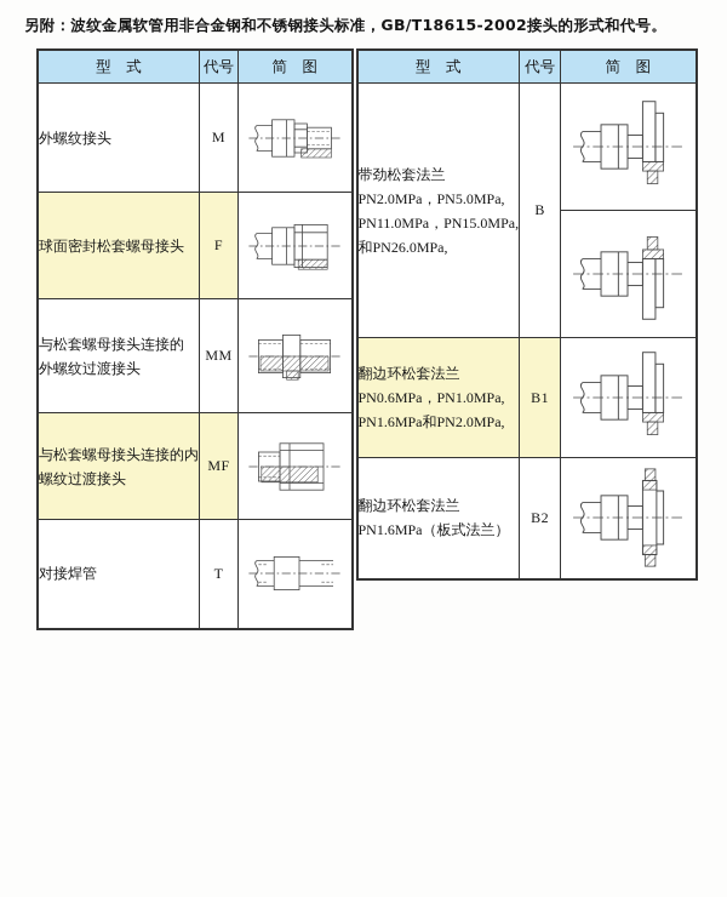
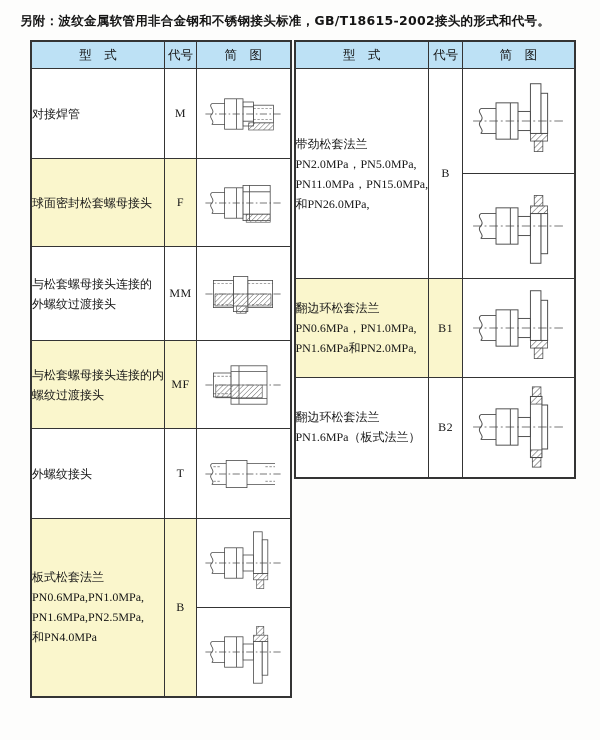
  另附：波纹金属软管用非合金钢和不锈钢接头标准，GB/T18615-2002接头的形式和代号。
  型 式	代号	简 图
- 外螺纹接头	M
+ 对接焊管	M
  球面密封松套螺母接头	F
  与松套螺母接头连接的外螺纹过渡接头	MM
  与松套螺母接头连接的内螺纹过渡接头	MF
- 对接焊管	T
+ 外螺纹接头	T
+ 板式松套法兰PN0.6MPa,PN1.0MPa,PN1.6MPa,PN2.5MPa,和PN4.0MPa	B
  型 式	代号	简 图
  带劲松套法兰PN2.0MPa，PN5.0MPa,PN11.0MPa，PN15.0MPa,和PN26.0MPa,	B
  翻边环松套法兰PN0.6MPa，PN1.0MPa,PN1.6MPa和PN2.0MPa,	B1
  翻边环松套法兰PN1.6MPa（板式法兰）	B2
